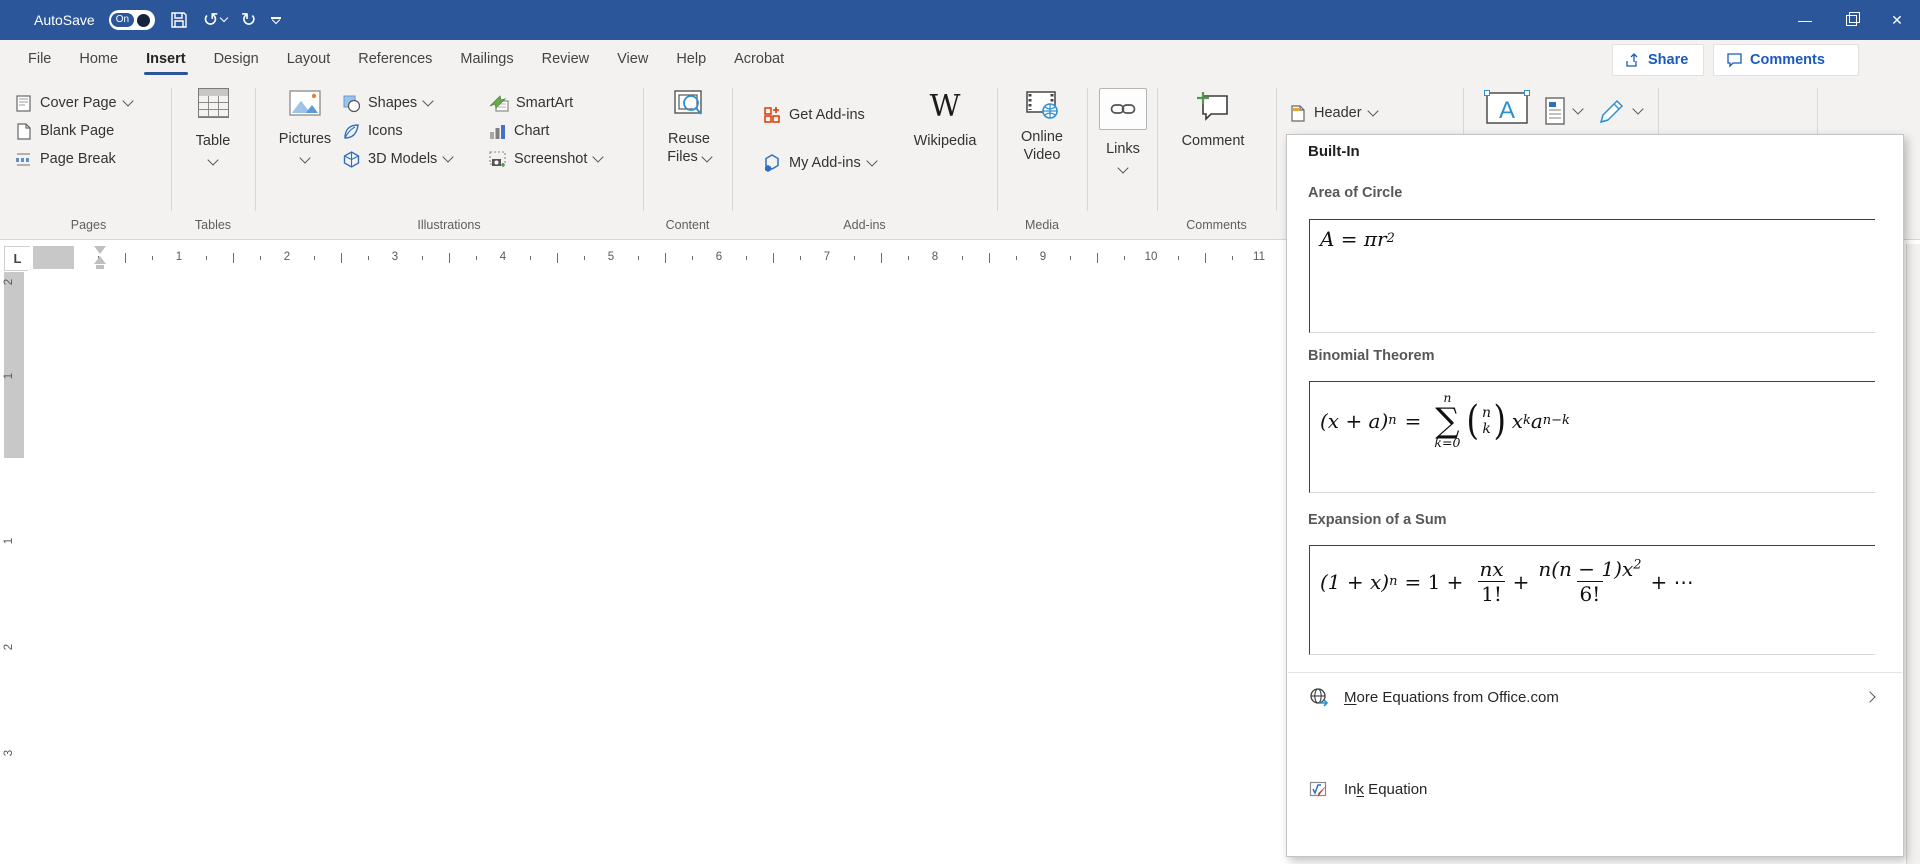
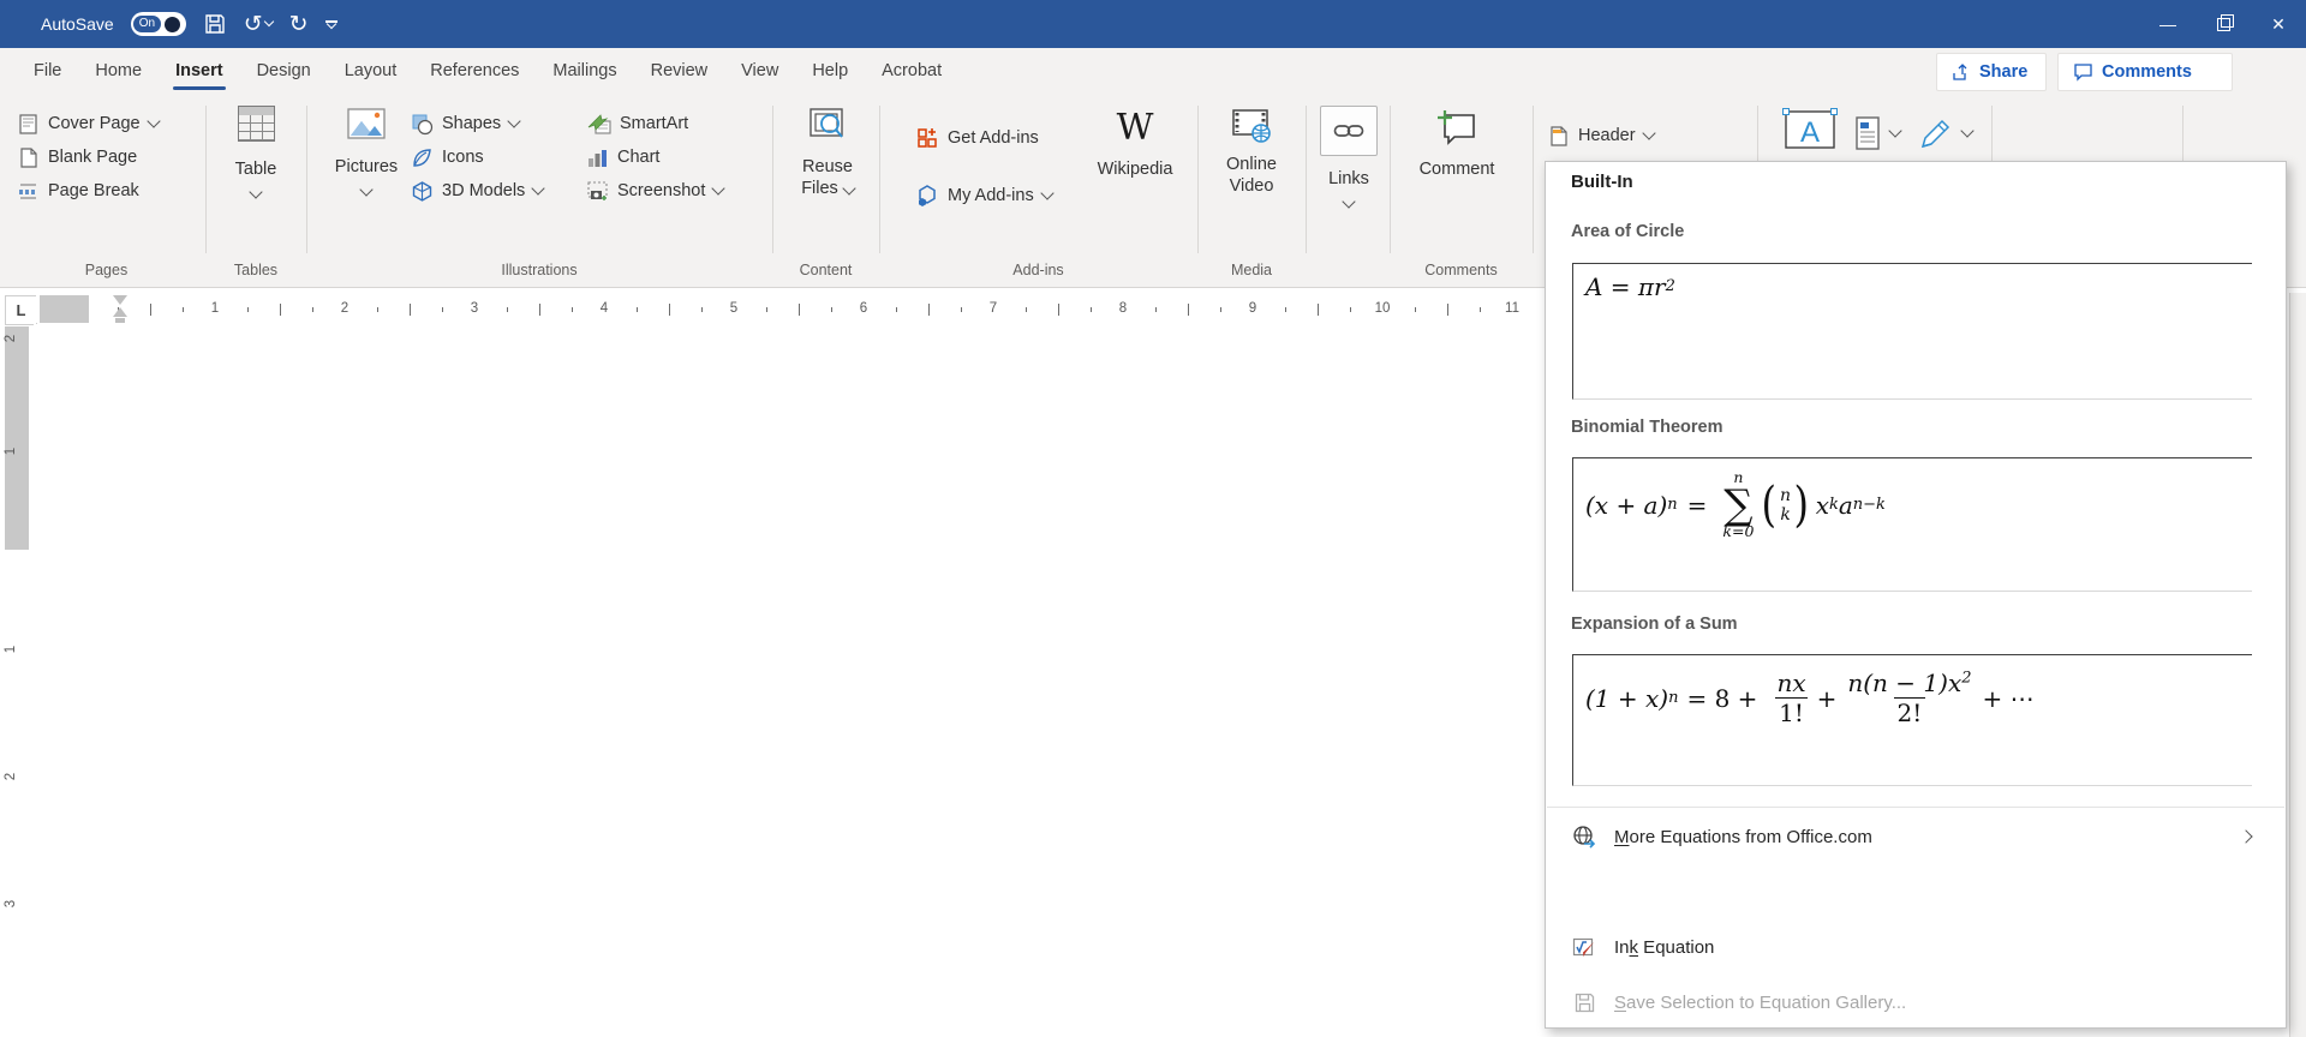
  AutoSave
  On
  ↺
  ↻
  —
  ✕
  File
  Home
  Insert
  Design
  Layout
  References
  Mailings
  Review
  View
  Help
  Acrobat
  Share
  Comments
  Cover Page
  Blank Page
  Page Break
  Pages
  Table
  Tables
  Pictures
  Shapes
  Icons
  3D Models
  SmartArt
  Chart
  Screenshot
  Illustrations
  Reuse
  Files
  Content
  Get Add-ins
  My Add-ins
  W
  Wikipedia
  Add-ins
  Online
  Video
  Media
  Links
  Comment
  Comments
  Header
  A
  L
  1
  2
  3
  4
  5
  6
  7
  8
  9
  10
  11
  Built-In
  Area of Circle
  A = πr
  2
  Binomial Theorem
  (x + a)
  n
  =
  n
  ∑
  k=0
  (
  n
  k
  )
  x
  k
  a
  n−k
  Expansion of a Sum
  (1 + x)
  n
- = 1 +
+ = 8 +
  nx
  1!
  +
  n(n − 1)x2
- 6!
+ 2!
  + ⋯
  More Equations from Office.com
  Ink Equation
+ Save Selection to Equation Gallery...
